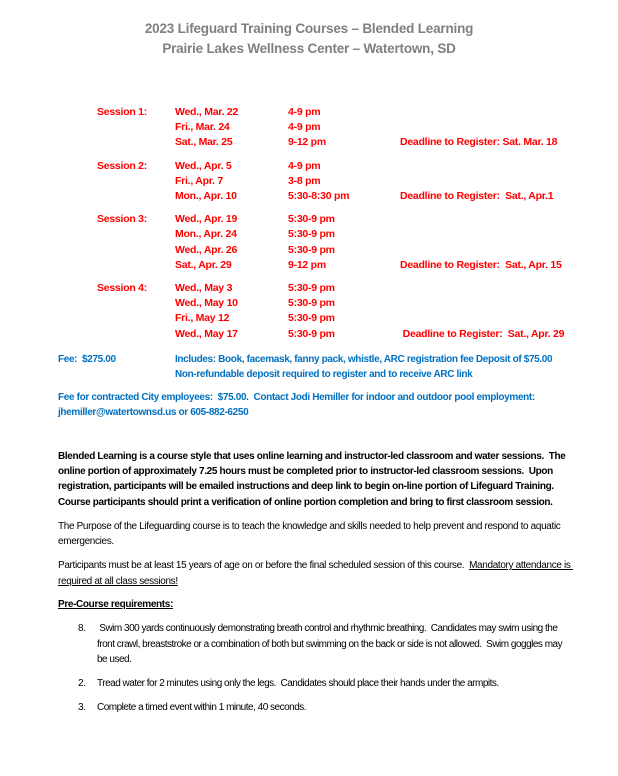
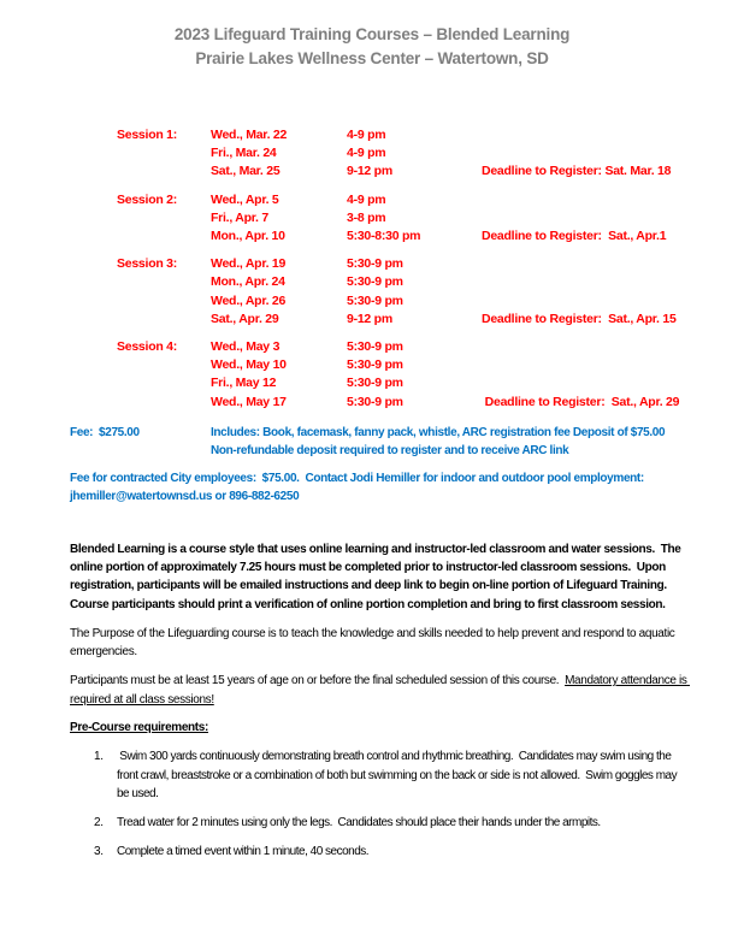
  2023 Lifeguard Training Courses – Blended Learning
  Prairie Lakes Wellness Center – Watertown, SD
  Session 1:
  Wed., Mar. 22
  4-9 pm
  Fri., Mar. 24
  4-9 pm
  Sat., Mar. 25
  9-12 pm
  Deadline to Register: Sat. Mar. 18
  Session 2:
  Wed., Apr. 5
  4-9 pm
  Fri., Apr. 7
  3-8 pm
  Mon., Apr. 10
  5:30-8:30 pm
  Deadline to Register: Sat., Apr.1
  Session 3:
  Wed., Apr. 19
  5:30-9 pm
  Mon., Apr. 24
  5:30-9 pm
  Wed., Apr. 26
  5:30-9 pm
  Sat., Apr. 29
  9-12 pm
  Deadline to Register: Sat., Apr. 15
  Session 4:
  Wed., May 3
  5:30-9 pm
  Wed., May 10
  5:30-9 pm
  Fri., May 12
  5:30-9 pm
  Wed., May 17
  5:30-9 pm
  Deadline to Register: Sat., Apr. 29
  Fee: $275.00
  Includes: Book, facemask, fanny pack, whistle, ARC registration fee Deposit of $75.00
  Non-refundable deposit required to register and to receive ARC link
  Fee for contracted City employees: $75.00. Contact Jodi Hemiller for indoor and outdoor pool employment:
- jhemiller@watertownsd.us or 605-882-6250
+ jhemiller@watertownsd.us or 896-882-6250
  Blended Learning is a course style that uses online learning and instructor-led classroom and water sessions. The online portion of approximately 7.25 hours must be completed prior to instructor-led classroom sessions. Upon registration, participants will be emailed instructions and deep link to begin on-line portion of Lifeguard Training. Course participants should print a verification of online portion completion and bring to first classroom session.
  The Purpose of the Lifeguarding course is to teach the knowledge and skills needed to help prevent and respond to aquatic emergencies.
  Participants must be at least 15 years of age on or before the final scheduled session of this course. Mandatory attendance is required at all class sessions!
  Pre-Course requirements:
- 8.
+ 1.
  Swim 300 yards continuously demonstrating breath control and rhythmic breathing. Candidates may swim using the front crawl, breaststroke or a combination of both but swimming on the back or side is not allowed. Swim goggles may be used.
  2.
  Tread water for 2 minutes using only the legs. Candidates should place their hands under the armpits.
  3.
  Complete a timed event within 1 minute, 40 seconds.
